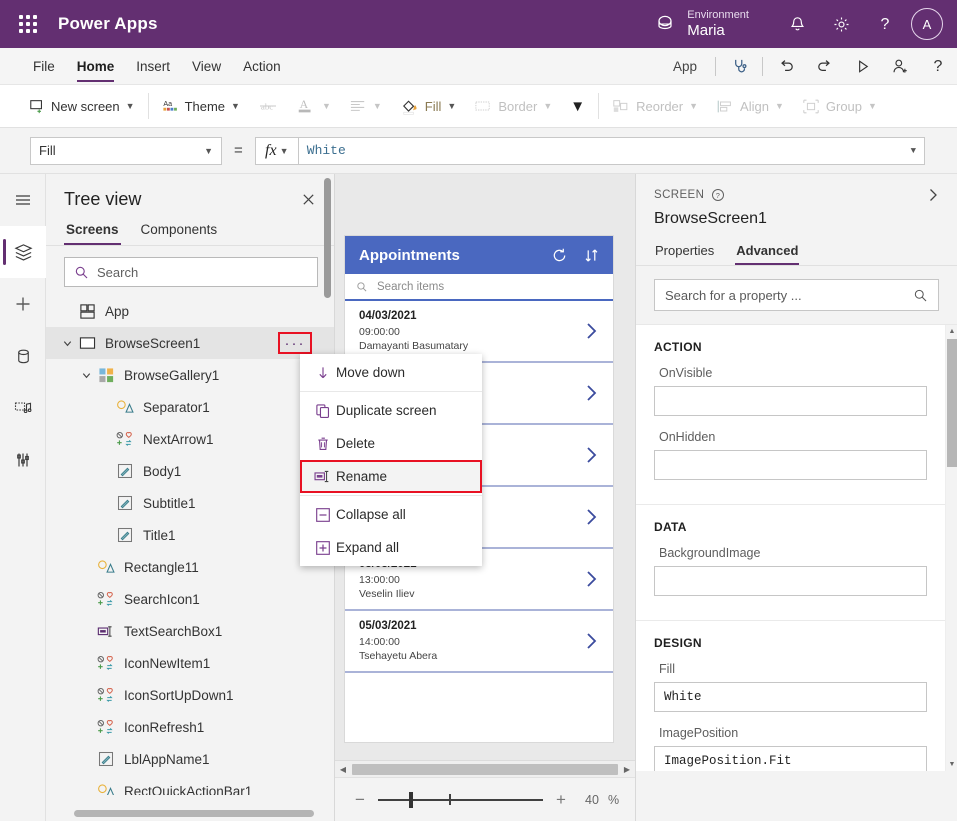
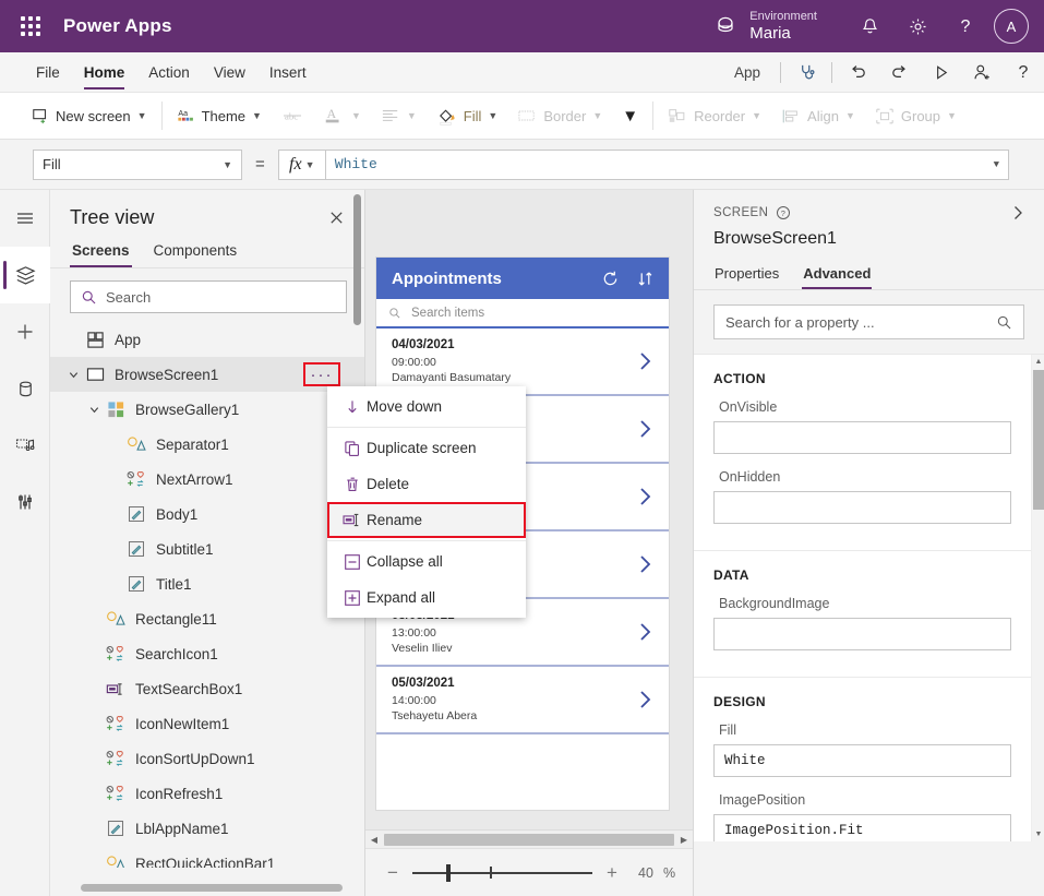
  Power Apps
  Environment
  Maria
  ?
  A
  File
  Home
- Insert
+ Action
  View
- Action
+ Insert
  App
  ?
  New screen
  ▼
  Aa
  Theme
  ▼
  abc
  A
  ▼
  ▼
  Fill
  ▼
  Border
  ▼
  ▼
  Reorder
  ▼
  Align
  ▼
  Group
  ▼
  Fill
  ▼
  =
  fx
  ▼
  White
  ▼
  Tree view
  Screens
  Components
  Search
  App
  BrowseScreen1
  ···
  BrowseGallery1
  Separator1
  NextArrow1
  Body1
  Subtitle1
  Title1
  Rectangle11
  SearchIcon1
  TextSearchBox1
  IconNewItem1
  IconSortUpDown1
  IconRefresh1
  LblAppName1
  RectQuickActionBar1
  Move down
  Duplicate screen
  Delete
  Rename
  Collapse all
  Expand all
  Appointments
  Search items
  04/03/2021
  09:00:00
  Damayanti Basumatary
  13:00:00
  Veselin Iliev
  05/03/2021
  14:00:00
  Tsehayetu Abera
  ◀
  ▶
  −
  +
  40
  %
  SCREEN
  ?
  BrowseScreen1
  Properties
  Advanced
  Search for a property ...
  ACTION
  OnVisible
  OnHidden
  DATA
  BackgroundImage
  DESIGN
  Fill
  White
  ImagePosition
  ImagePosition.Fit
